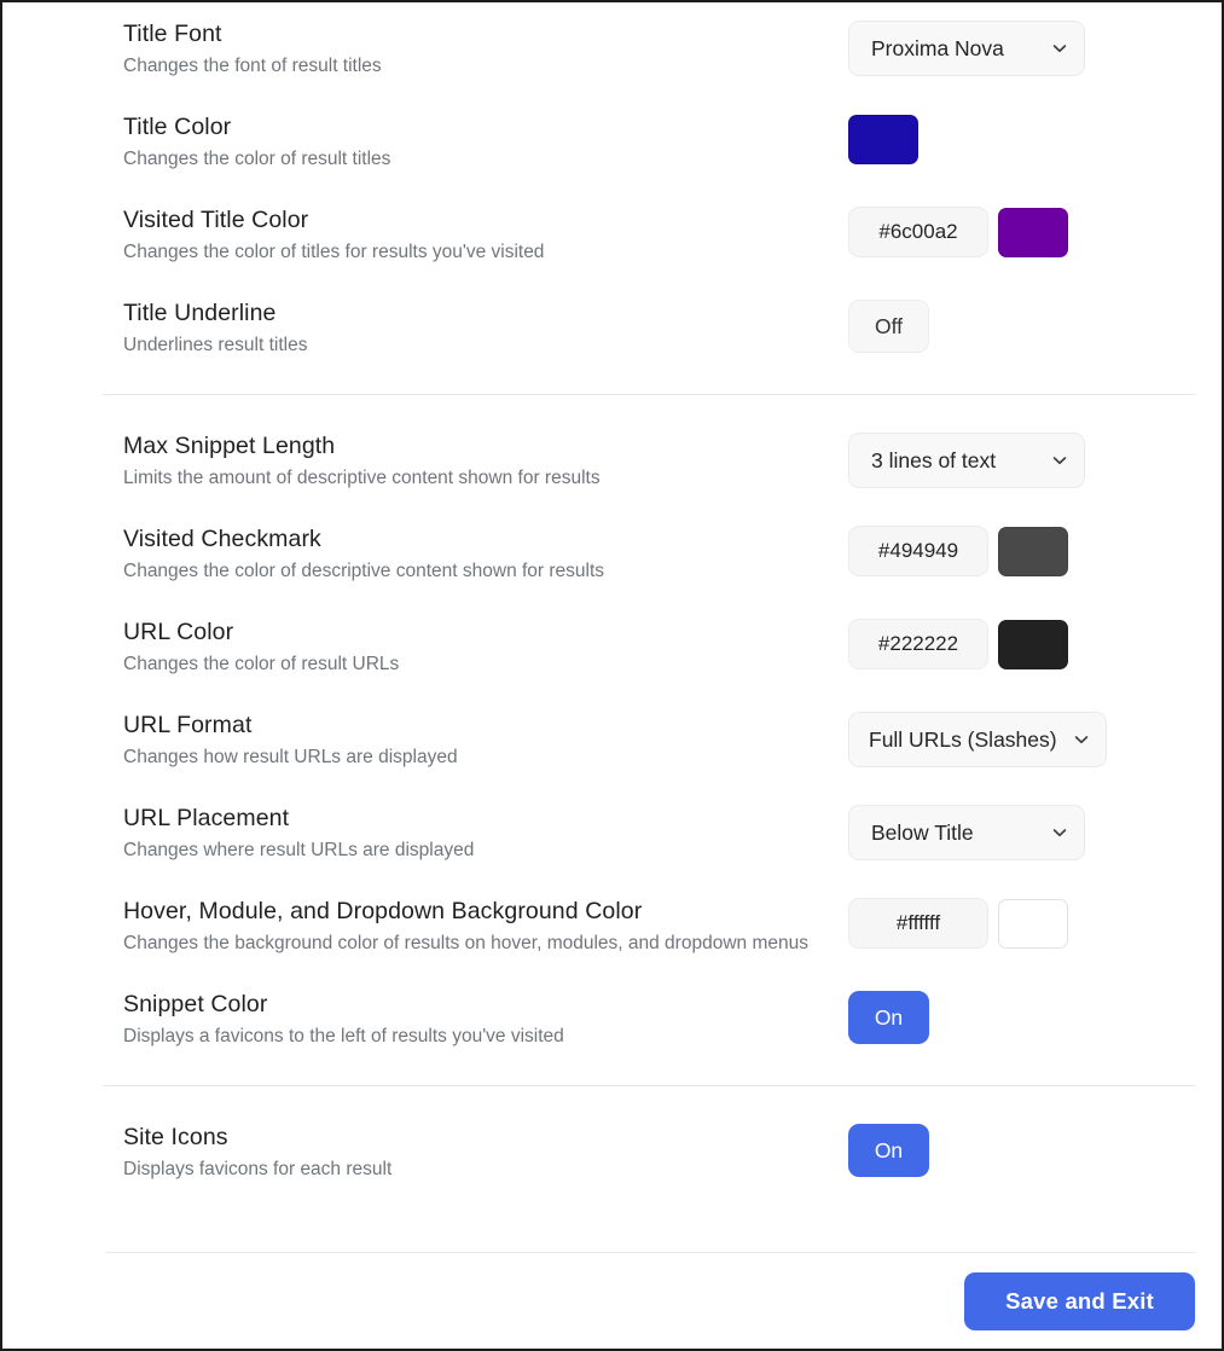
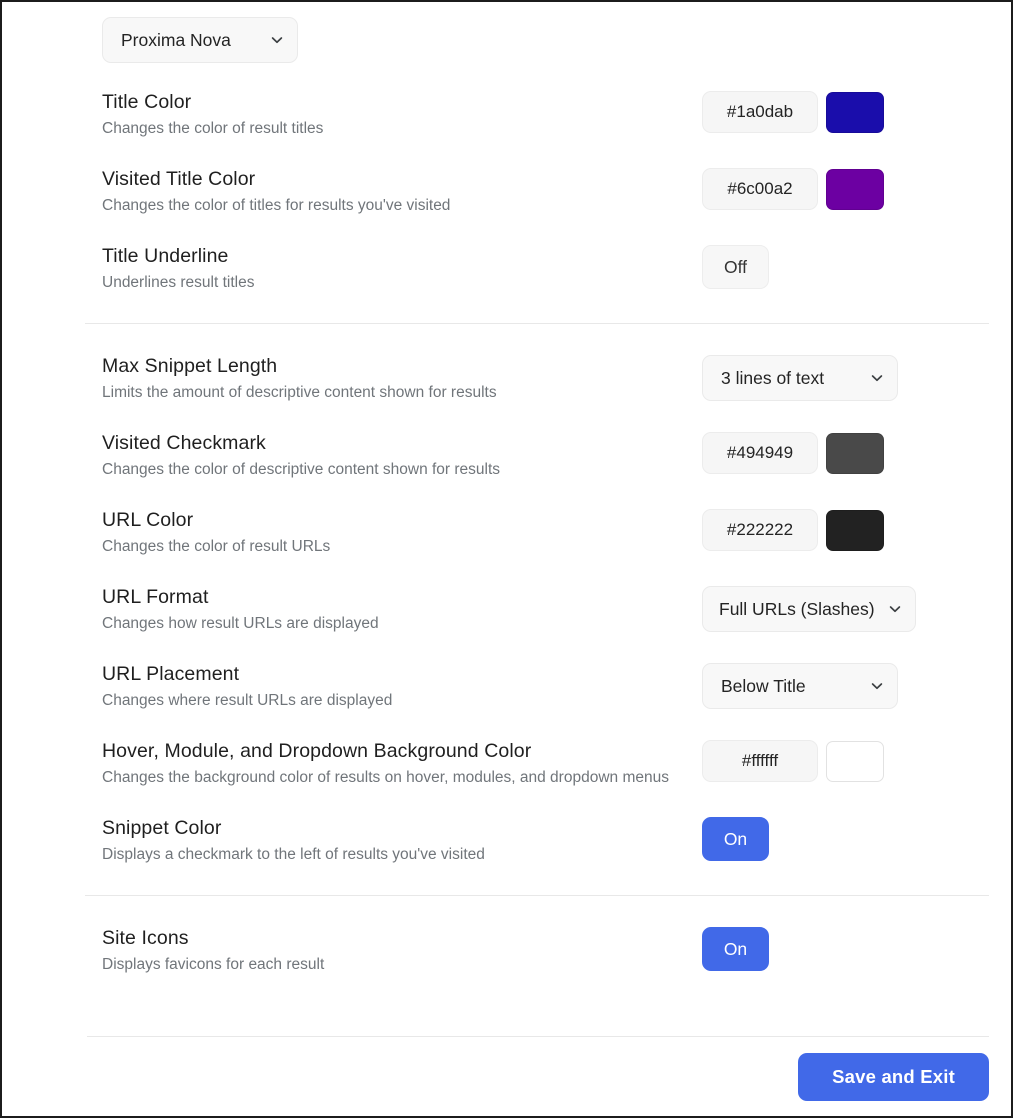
- Title Font
- Changes the font of result titles
  Proxima Nova
  Title Color
  Changes the color of result titles
+ #1a0dab
  Visited Title Color
  Changes the color of titles for results you've visited
  #6c00a2
  Title Underline
  Underlines result titles
  Off
  Max Snippet Length
  Limits the amount of descriptive content shown for results
  3 lines of text
  Visited Checkmark
  Changes the color of descriptive content shown for results
  #494949
  URL Color
  Changes the color of result URLs
  #222222
  URL Format
  Changes how result URLs are displayed
  Full URLs (Slashes)
  URL Placement
  Changes where result URLs are displayed
  Below Title
  Hover, Module, and Dropdown Background Color
  Changes the background color of results on hover, modules, and dropdown menus
  #ffffff
  Snippet Color
- Displays a favicons to the left of results you've visited
+ Displays a checkmark to the left of results you've visited
  On
  Site Icons
  Displays favicons for each result
  On
  Save and Exit
